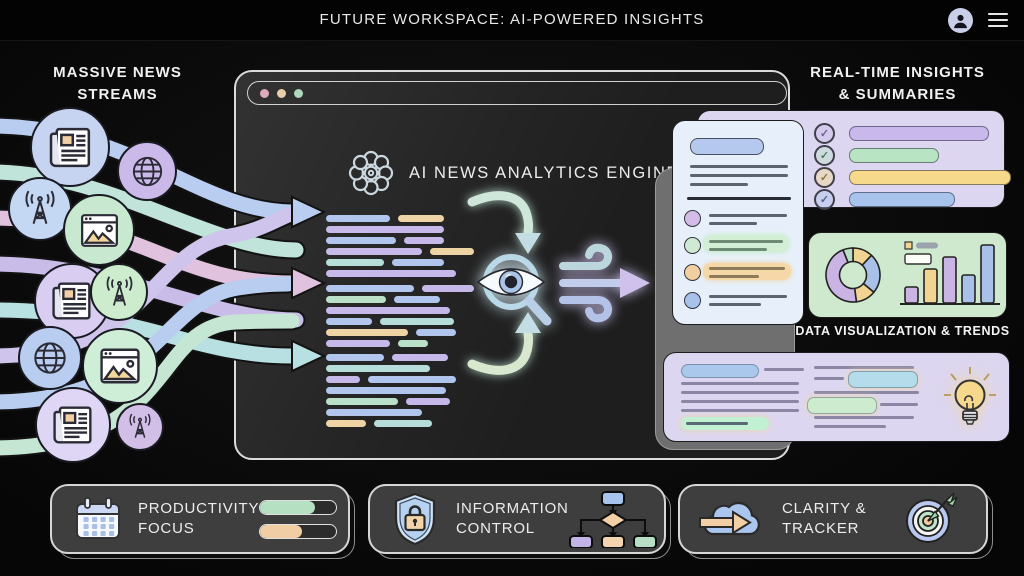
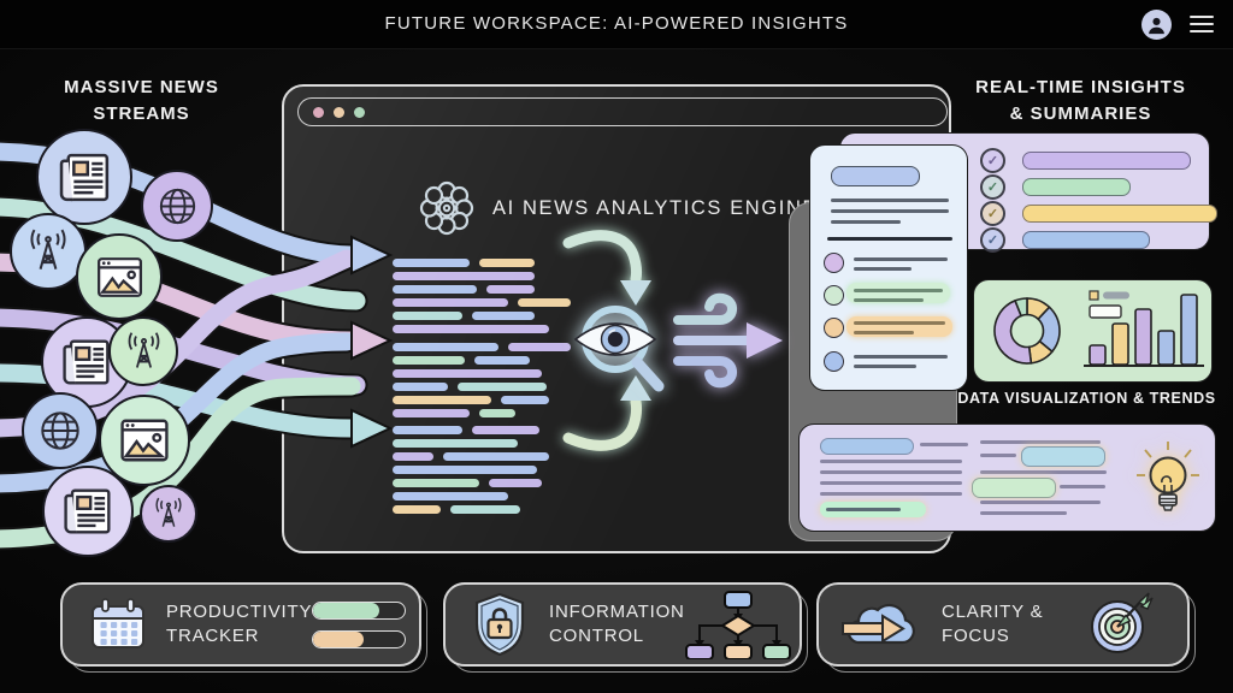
  FUTURE WORKSPACE: AI-POWERED INSIGHTS
  MASSIVE NEWS
  STREAMS
  REAL-TIME INSIGHTS
  & SUMMARIES
  ✓
  ✓
  ✓
  ✓
  DATA VISUALIZATION & TRENDS
  PRODUCTIVITY
- FOCUS
+ TRACKER
  INFORMATION
  CONTROL
  CLARITY &
- TRACKER
+ FOCUS
